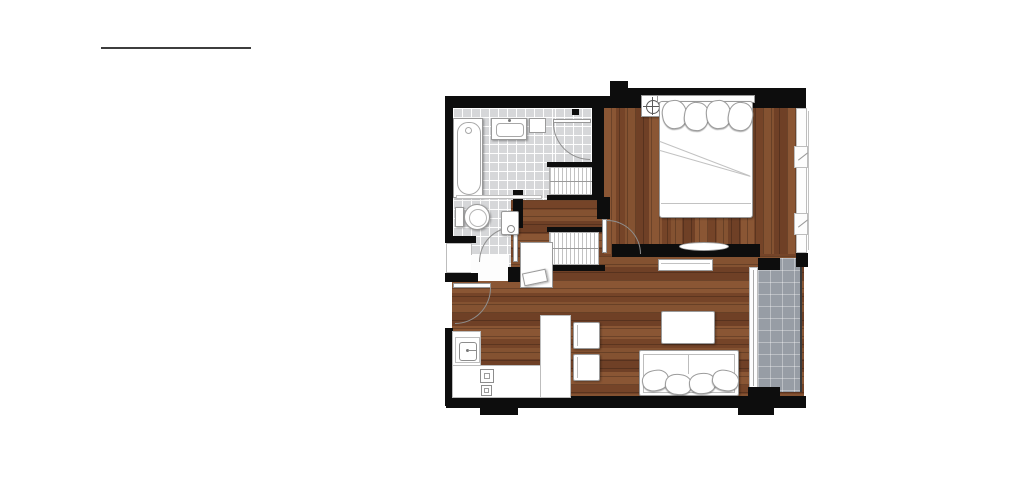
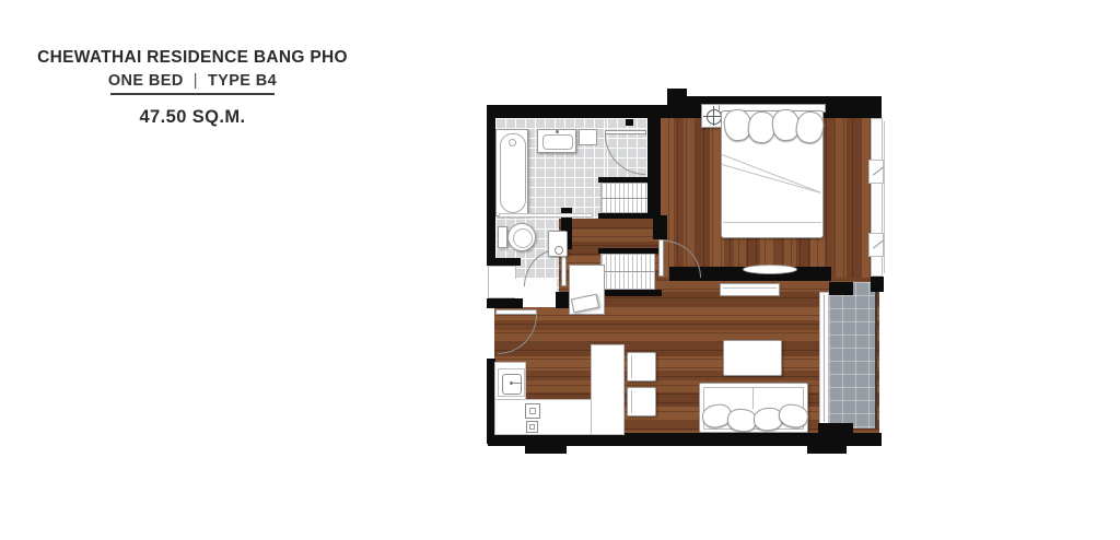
+ CHEWATHAI RESIDENCE BANG PHO
+ ONE BED | TYPE B4
+ 47.50 SQ.M.
